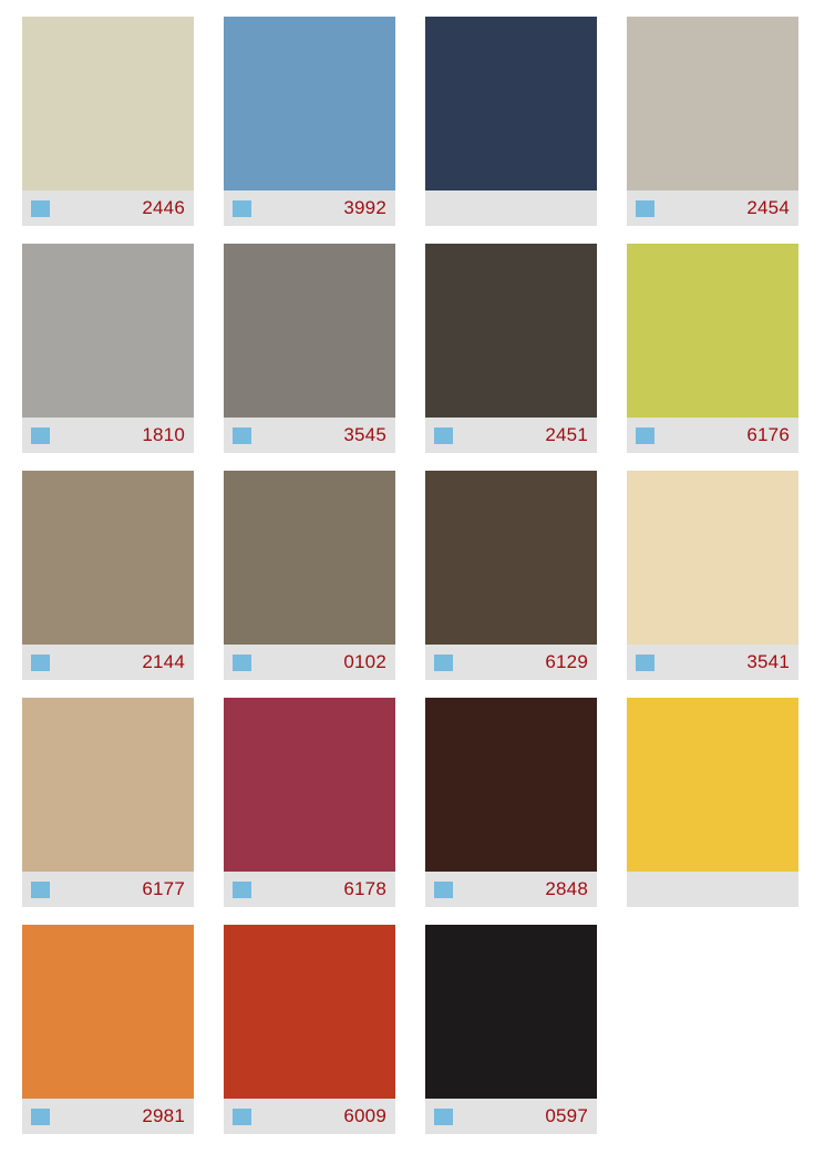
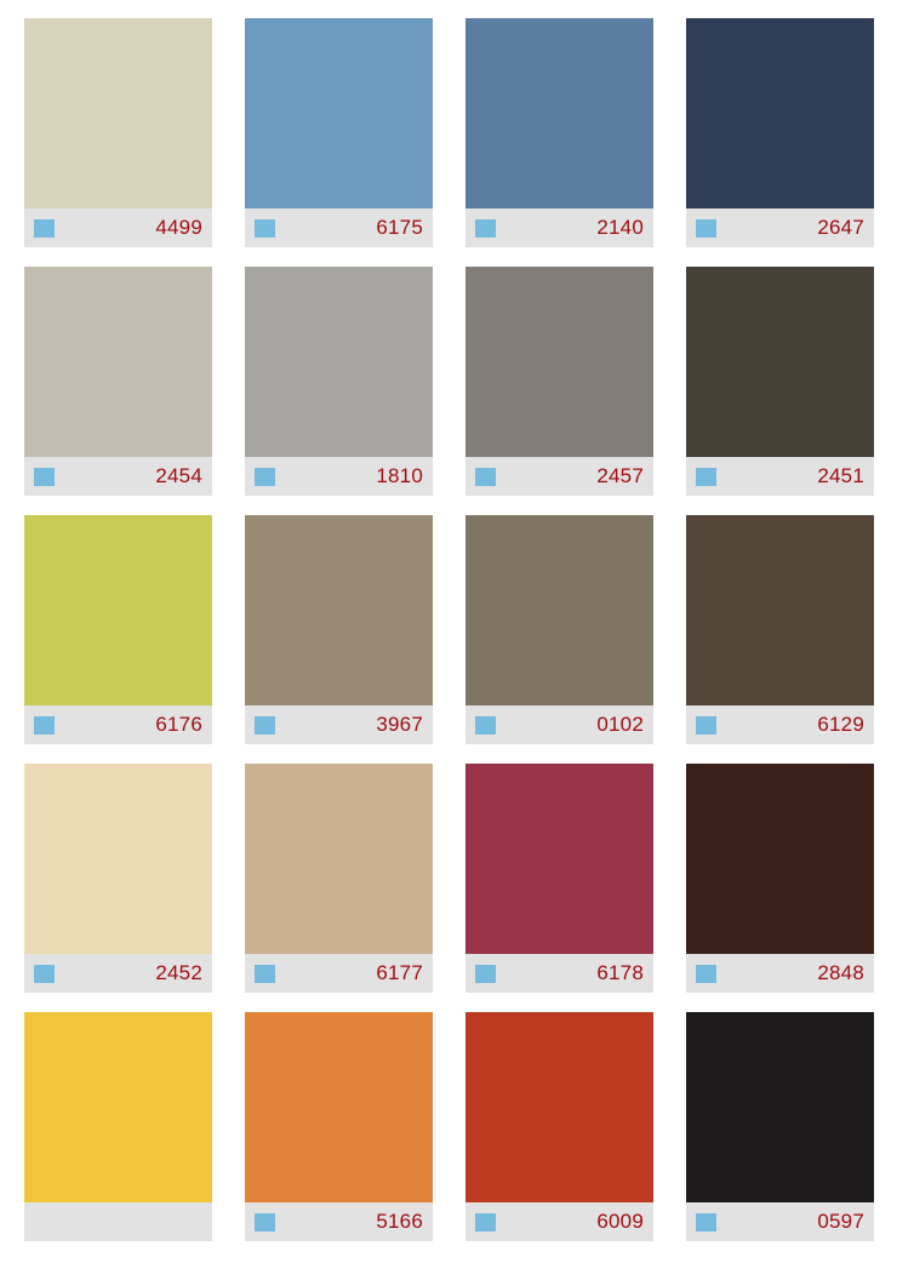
- 2446
+ 4499
- 3992
+ 6175
+ 2140
+ 2647
  2454
  1810
- 3545
+ 2457
  2451
  6176
- 2144
+ 3967
  0102
  6129
- 3541
+ 2452
  6177
  6178
  2848
- 2981
+ 5166
  6009
  0597
